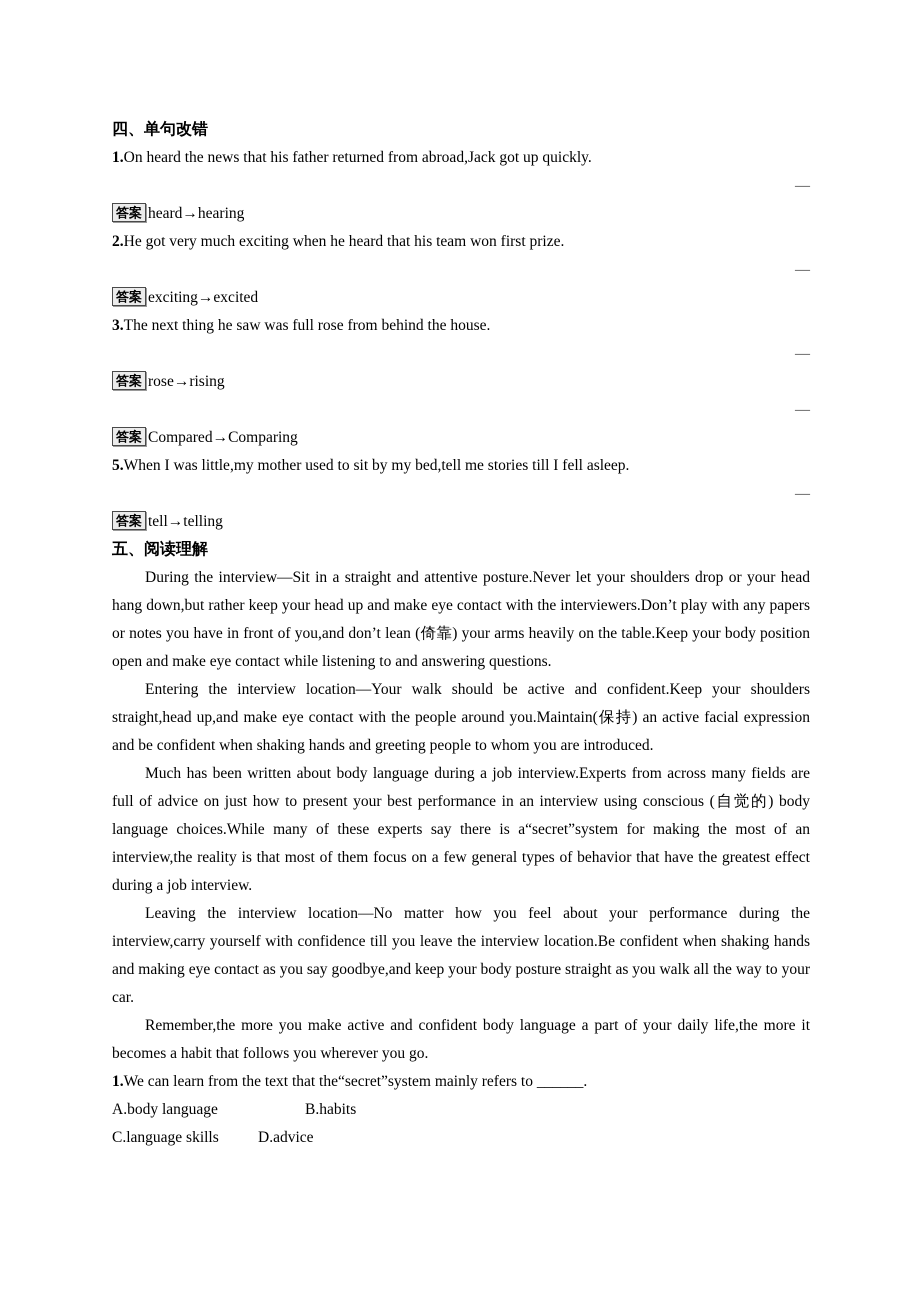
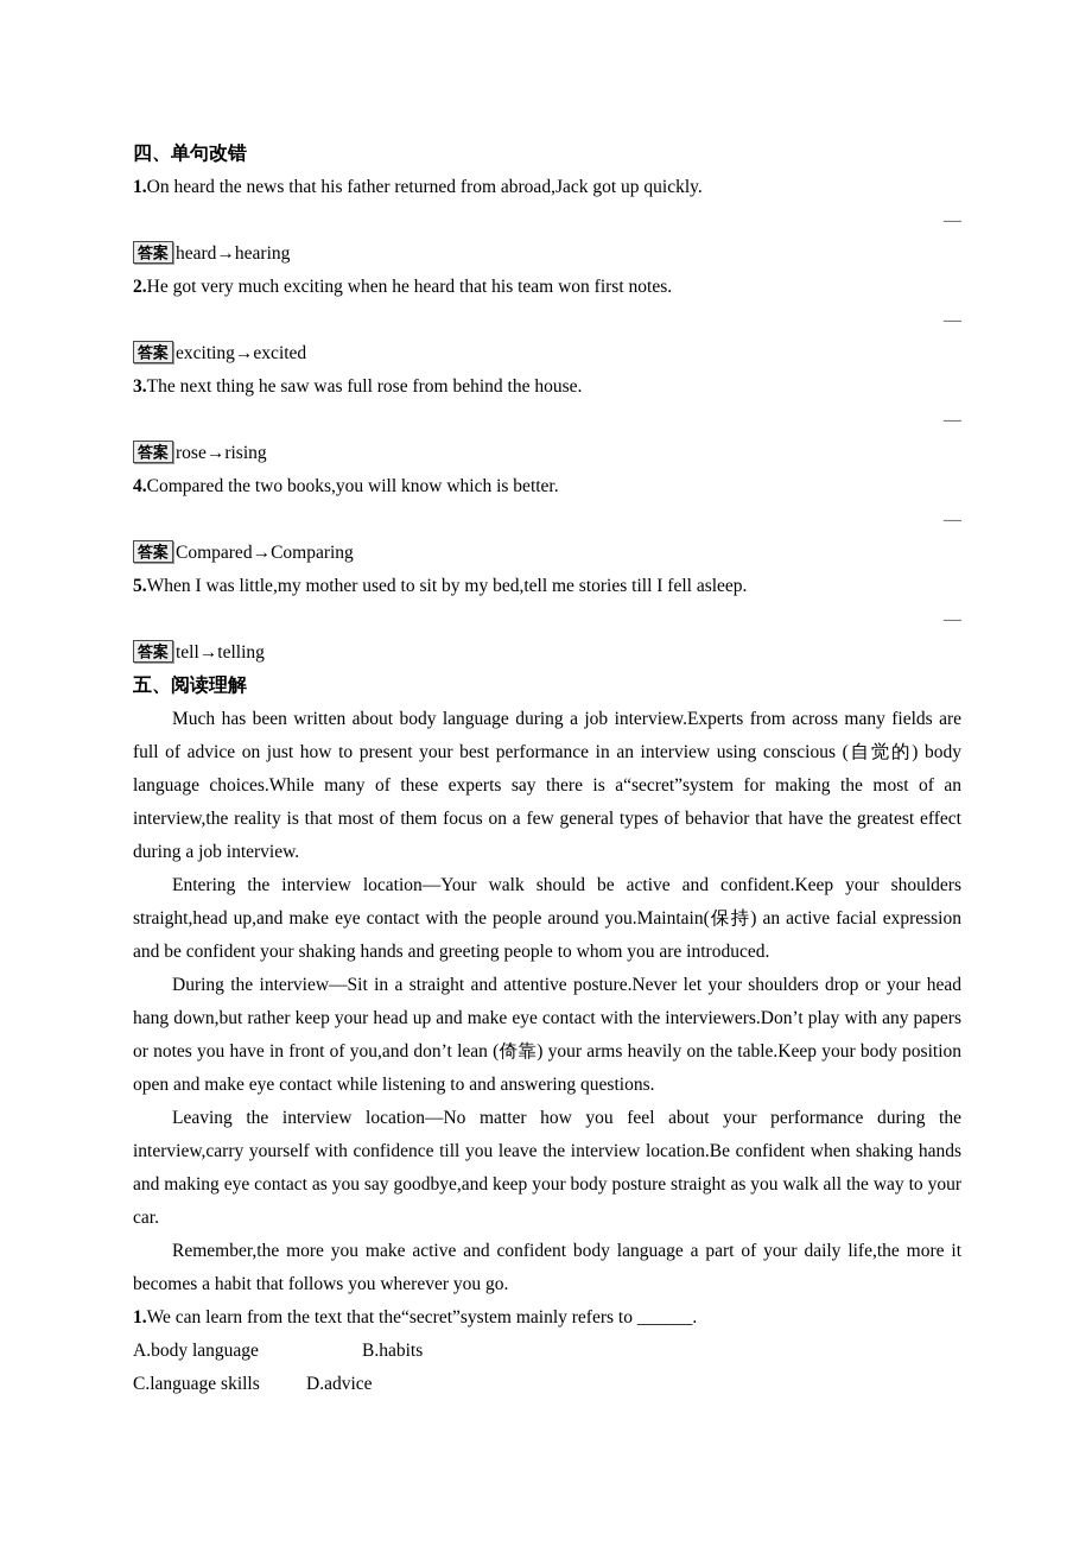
  四、单句改错
  1.On heard the news that his father returned from abroad,Jack got up quickly.
  —
  答案 heard→hearing
- 2.He got very much exciting when he heard that his team won first prize.
+ 2.He got very much exciting when he heard that his team won first notes.
  —
  答案 exciting→excited
  3.The next thing he saw was full rose from behind the house.
  —
  答案 rose→rising
+ 4.Compared the two books,you will know which is better.
  —
  答案 Compared→Comparing
  5.When I was little,my mother used to sit by my bed,tell me stories till I fell asleep.
  —
  答案 tell→telling
  五、阅读理解
- During the interview—Sit in a straight and attentive posture.Never let your shoulders drop or your head hang down,but rather keep your head up and make eye contact with the interviewers.Don’t play with any papers or notes you have in front of you,and don’t lean (倚靠) your arms heavily on the table.Keep your body position open and make eye contact while listening to and answering questions.
+ Much has been written about body language during a job interview.Experts from across many fields are full of advice on just how to present your best performance in an interview using conscious (自觉的) body language choices.While many of these experts say there is a“secret”system for making the most of an interview,the reality is that most of them focus on a few general types of behavior that have the greatest effect during a job interview.
- Entering the interview location—Your walk should be active and confident.Keep your shoulders straight,head up,and make eye contact with the people around you.Maintain(保持) an active facial expression and be confident when shaking hands and greeting people to whom you are introduced.
+ Entering the interview location—Your walk should be active and confident.Keep your shoulders straight,head up,and make eye contact with the people around you.Maintain(保持) an active facial expression and be confident your shaking hands and greeting people to whom you are introduced.
- Much has been written about body language during a job interview.Experts from across many fields are full of advice on just how to present your best performance in an interview using conscious (自觉的) body language choices.While many of these experts say there is a“secret”system for making the most of an interview,the reality is that most of them focus on a few general types of behavior that have the greatest effect during a job interview.
+ During the interview—Sit in a straight and attentive posture.Never let your shoulders drop or your head hang down,but rather keep your head up and make eye contact with the interviewers.Don’t play with any papers or notes you have in front of you,and don’t lean (倚靠) your arms heavily on the table.Keep your body position open and make eye contact while listening to and answering questions.
  Leaving the interview location—No matter how you feel about your performance during the interview,carry yourself with confidence till you leave the interview location.Be confident when shaking hands and making eye contact as you say goodbye,and keep your body posture straight as you walk all the way to your car.
  Remember,the more you make active and confident body language a part of your daily life,the more it becomes a habit that follows you wherever you go.
  1.We can learn from the text that the“secret”system mainly refers to ______.
  A.body language B.habits
  C.language skills D.advice
